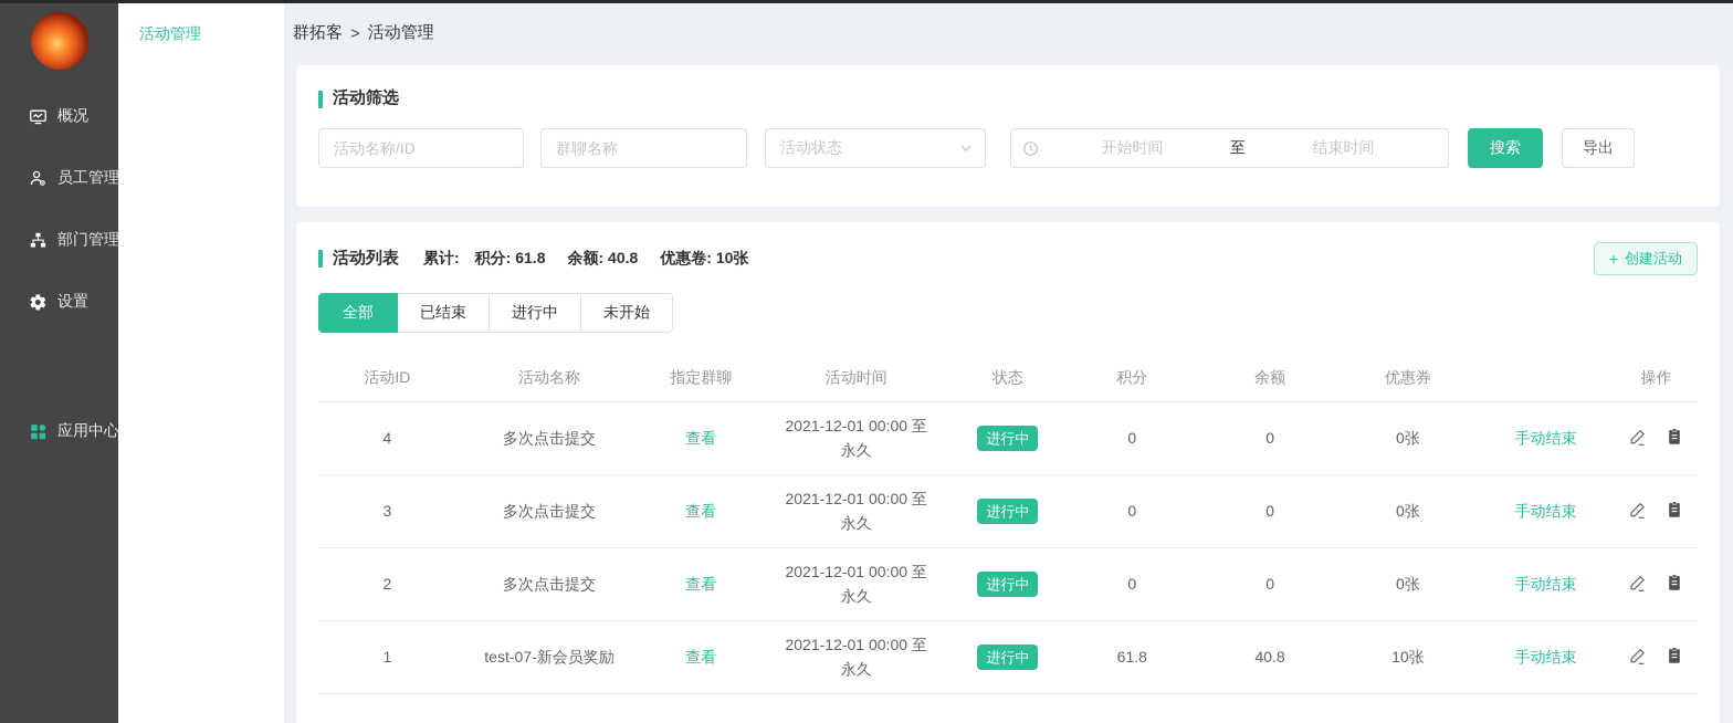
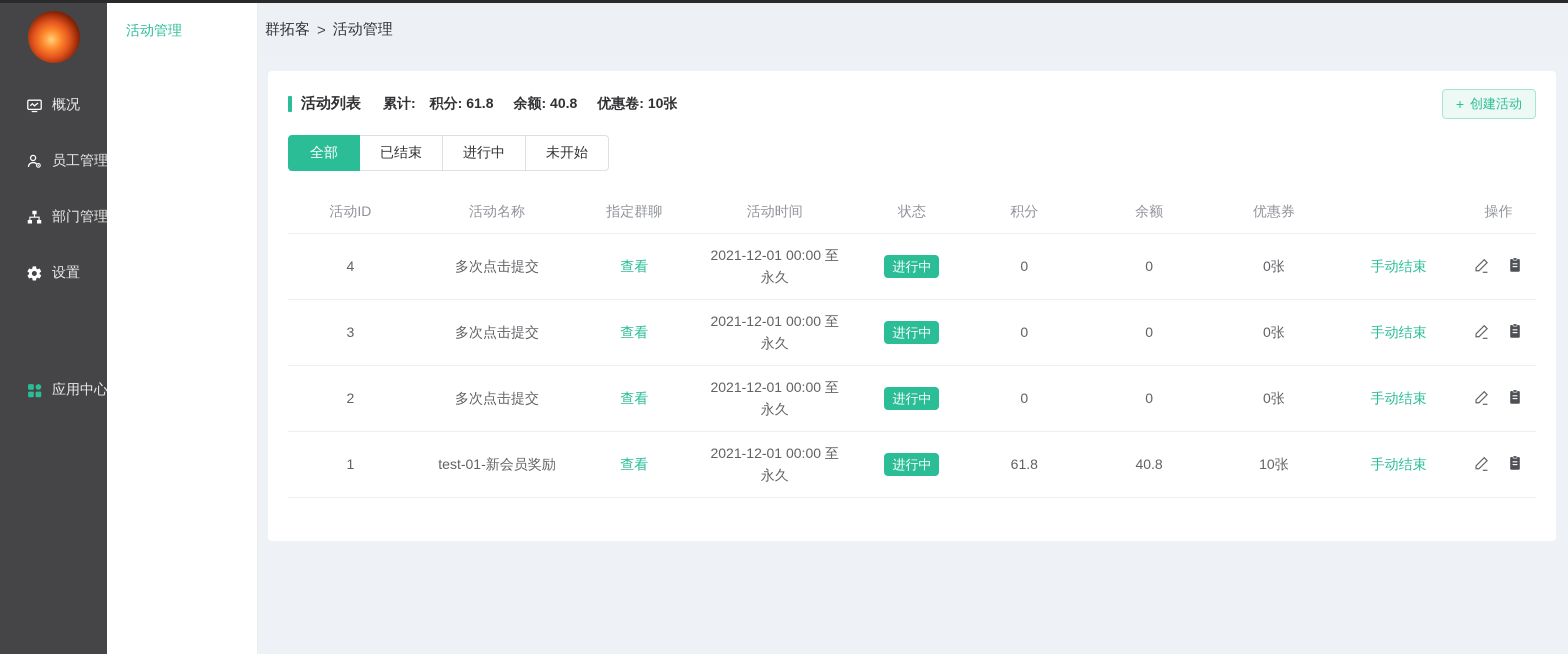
  概况
  员工管理
  部门管理
  设置
  应用中心
  活动管理
  群拓客
  >
  活动管理
- 活动筛选
- 活动名称/ID
- 群聊名称
- 活动状态
- 开始时间
- 至
- 结束时间
- 搜索
- 导出
  活动列表
  累计:
  积分: 61.8
  余额: 40.8
  优惠卷: 10张
  +
  创建活动
  全部
  已结束
  进行中
  未开始
  活动ID	活动名称	指定群聊	活动时间	状态	积分	余额	优惠券		操作
  4	多次点击提交	查看	2021-12-01 00:00 至永久	进行中	0	0	0张	手动结束
  3	多次点击提交	查看	2021-12-01 00:00 至永久	进行中	0	0	0张	手动结束
  2	多次点击提交	查看	2021-12-01 00:00 至永久	进行中	0	0	0张	手动结束
- 1	test-07-新会员奖励	查看	2021-12-01 00:00 至永久	进行中	61.8	40.8	10张	手动结束
+ 1	test-01-新会员奖励	查看	2021-12-01 00:00 至永久	进行中	61.8	40.8	10张	手动结束
